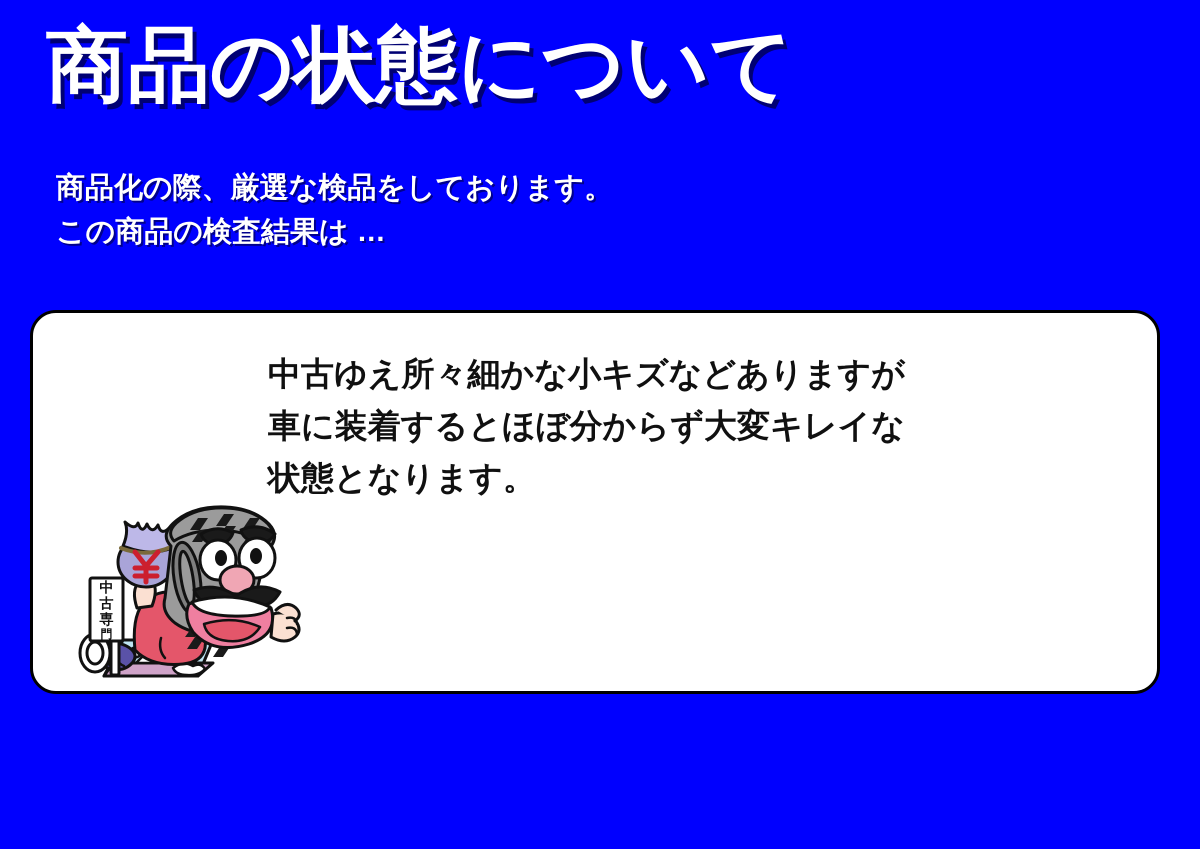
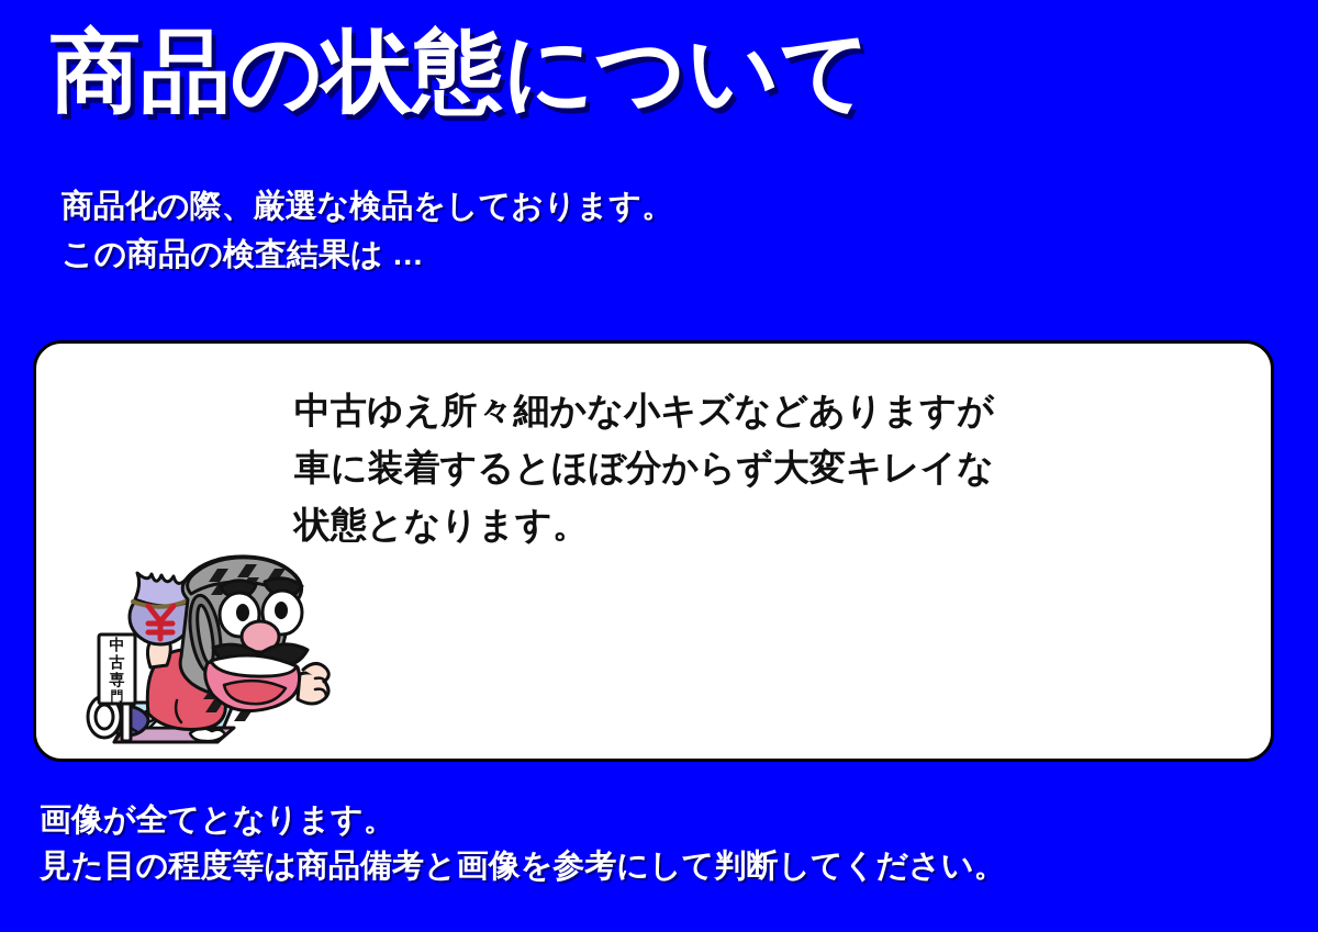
  商品の状態について
  商品化の際、厳選な検品をしております。
  この商品の検査結果は …
  中古ゆえ所々細かな小キズなどありますが
  車に装着するとほぼ分からず大変キレイな
  状態となります。
  中
  古
  専
  門
+ 画像が全てとなります。
+ 見た目の程度等は商品備考と画像を参考にして判断してください。
